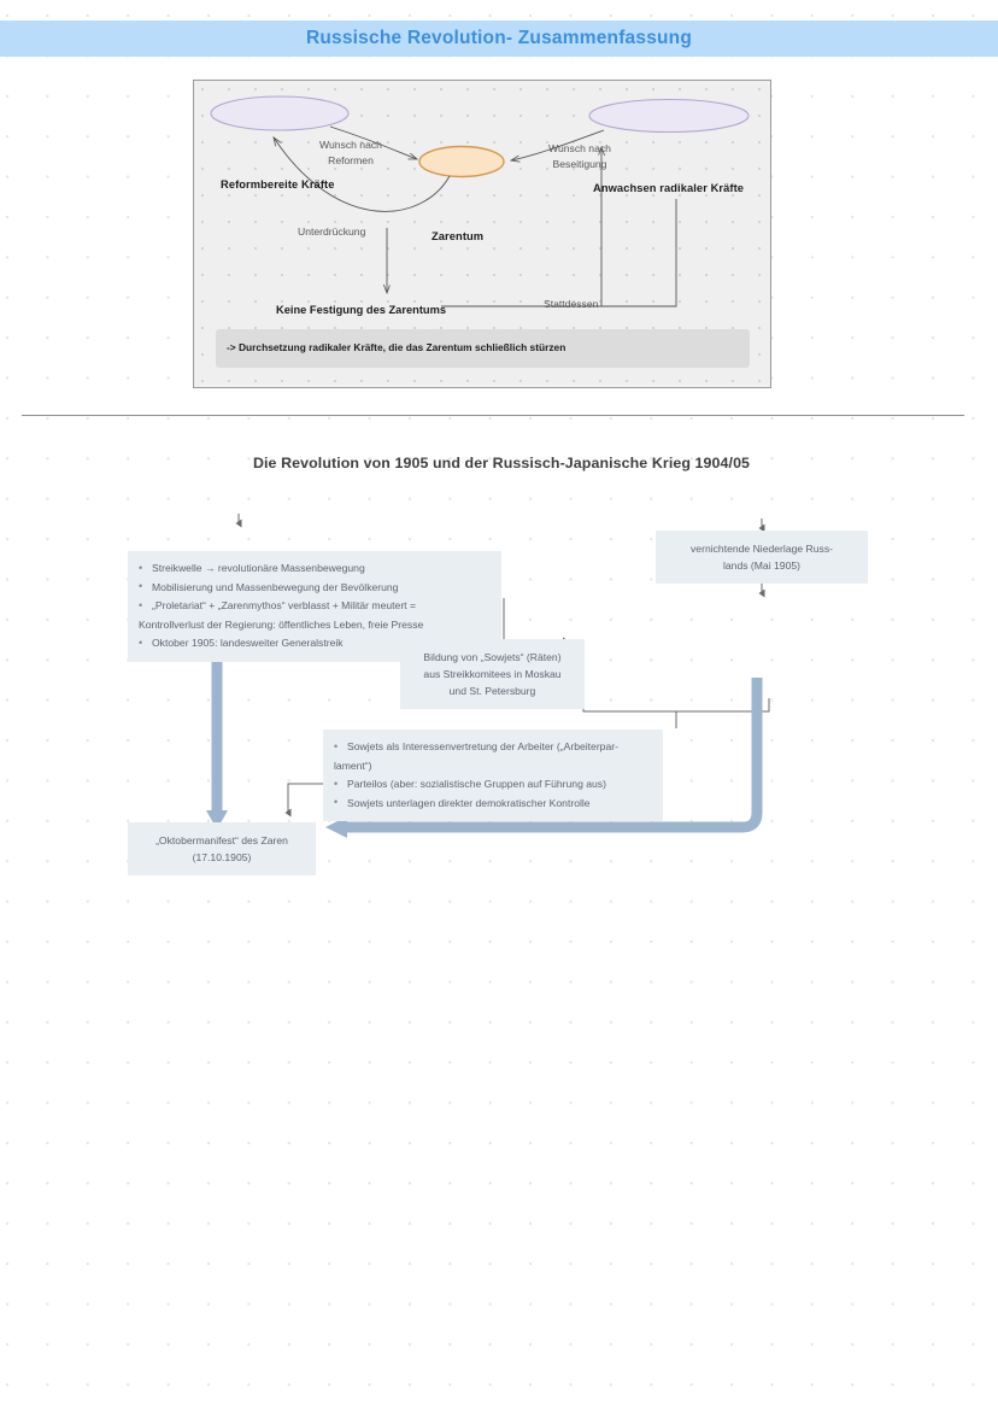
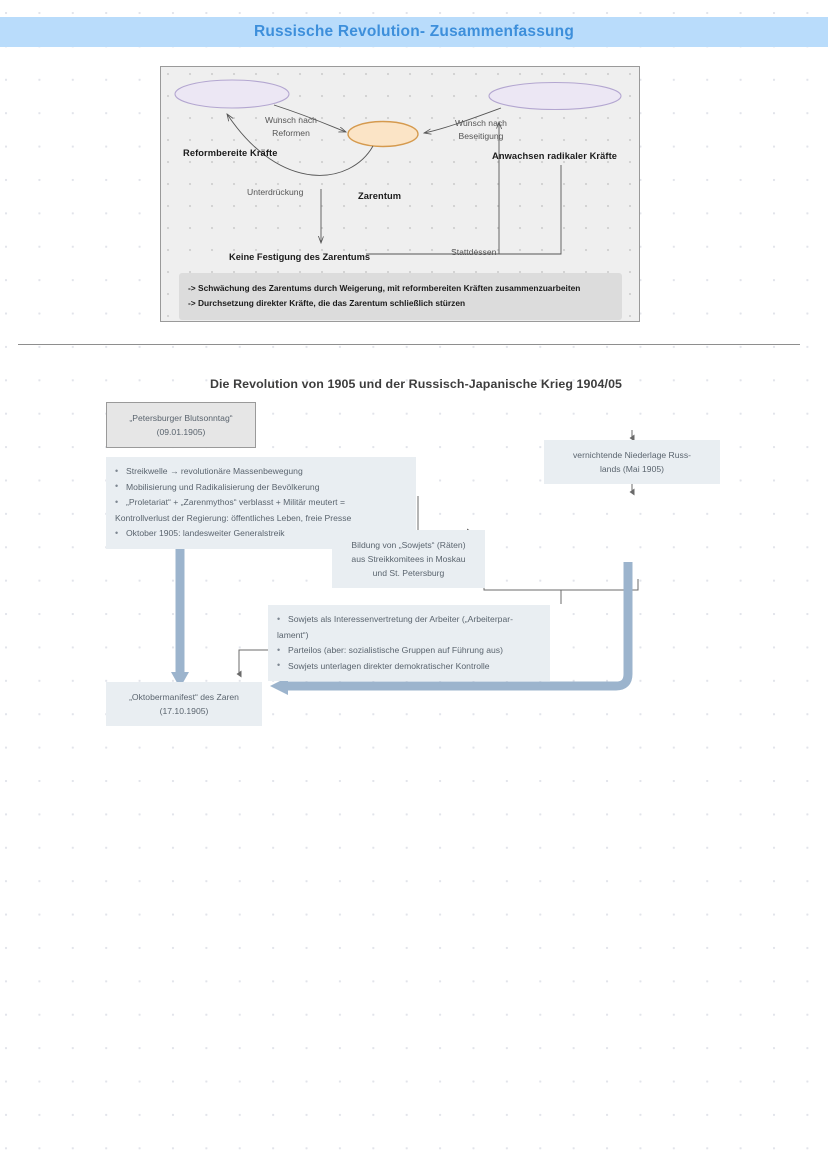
  Russische Revolution- Zusammenfassung
  Reformbereite Kräfte
  Anwachsen radikaler Kräfte
  Zarentum
  Wunsch nach
  Reformen
  Wunsch nach
  Beseitigung
  Unterdrückung
  Stattdessen
  Keine Festigung des Zarentums
+ -> Schwächung des Zarentums durch Weigerung, mit reformbereiten Kräften zusammenzuarbeiten
- -> Durchsetzung radikaler Kräfte, die das Zarentum schließlich stürzen
+ -> Durchsetzung direkter Kräfte, die das Zarentum schließlich stürzen
  Die Revolution von 1905 und der Russisch-Japanische Krieg 1904/05
+ „Petersburger Blutsonntag“
+ (09.01.1905)
  Streikwelle → revolutionäre Massenbewegung
- Mobilisierung und Massenbewegung der Bevölkerung
+ Mobilisierung und Radikalisierung der Bevölkerung
  „Proletariat“ + „Zarenmythos“ verblasst + Militär meutert =
  Kontrollverlust der Regierung: öffentliches Leben, freie Presse
  Oktober 1905: landesweiter Generalstreik
  Bildung von „Sowjets“ (Räten)
  aus Streikkomitees in Moskau
  und St. Petersburg
  Sowjets als Interessenvertretung der Arbeiter („Arbeiterpar-
  lament“)
  Parteilos (aber: sozialistische Gruppen auf Führung aus)
  Sowjets unterlagen direkter demokratischer Kontrolle
  „Oktobermanifest“ des Zaren
  (17.10.1905)
  vernichtende Niederlage Russ-
  lands (Mai 1905)
